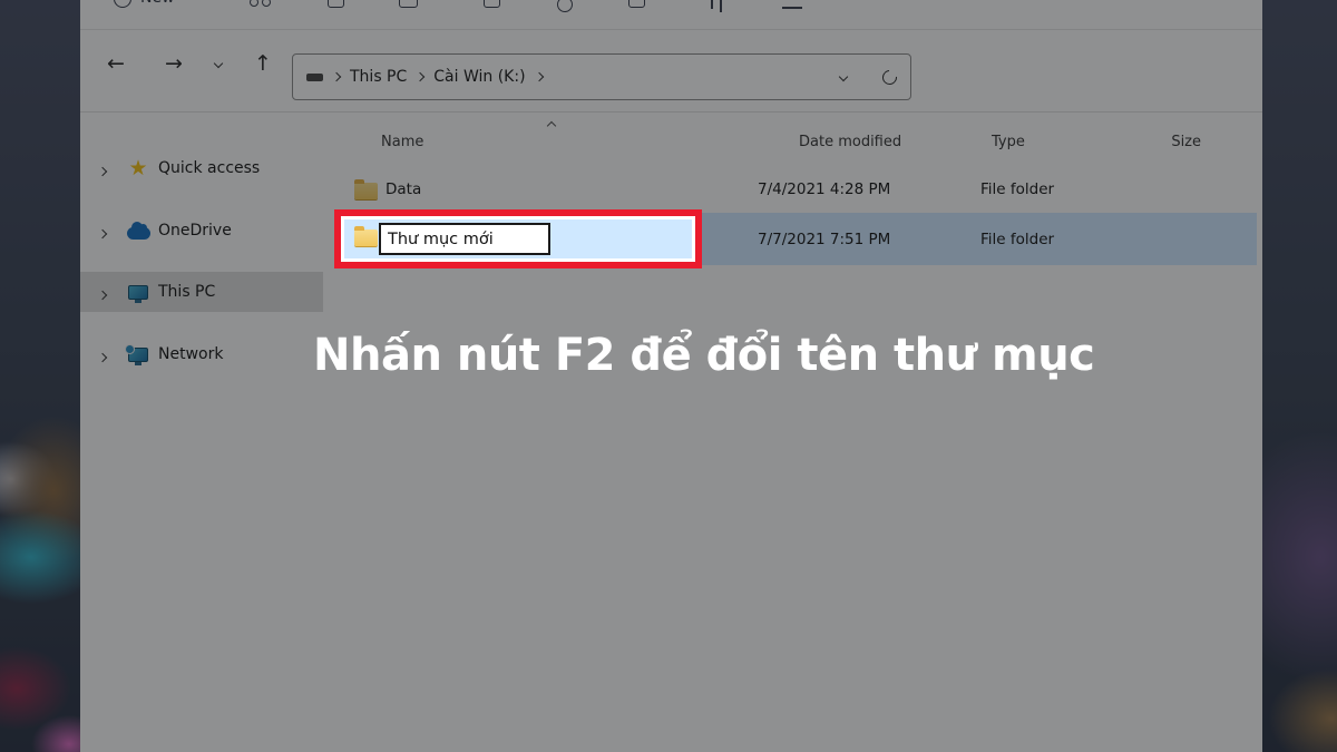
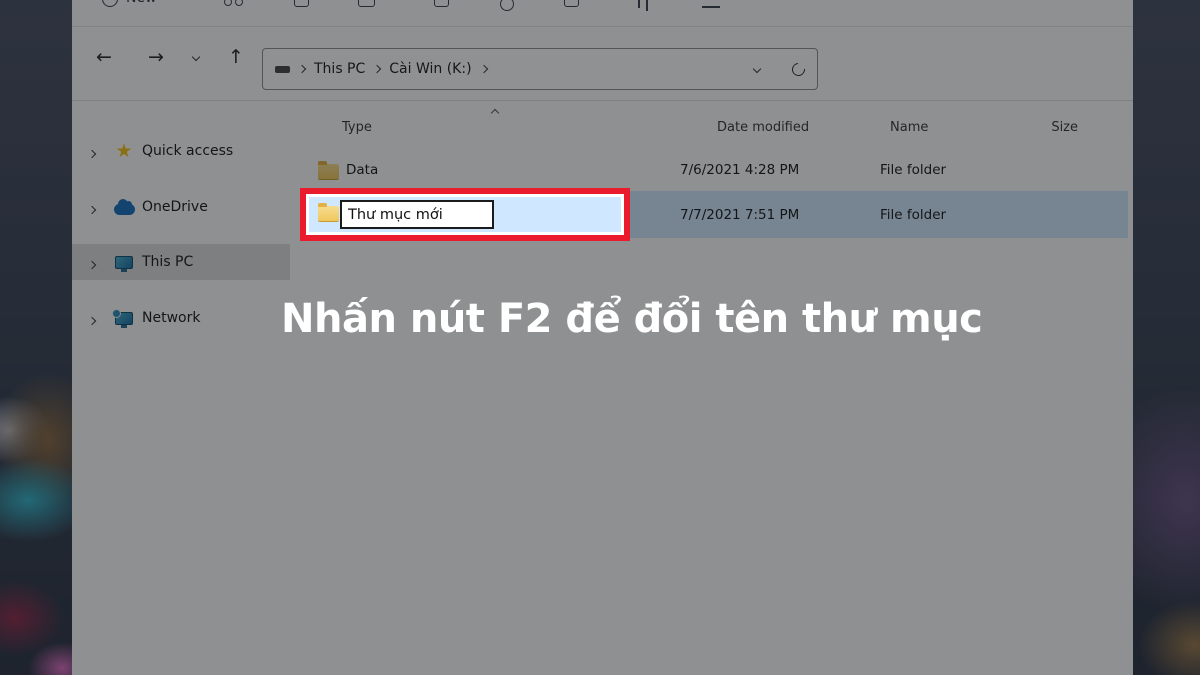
  ←
  →
  ↑
  This PC
  Cài Win (K:)
  ★
  Quick access
  OneDrive
  This PC
  Network
- Name
+ Type
  Date modified
- Type
+ Name
  Size
  Data
- 7/4/2021 4:28 PM
+ 7/6/2021 4:28 PM
  File folder
  7/7/2021 7:51 PM
  File folder
  Thư mục mới
  Nhấn nút F2 để đổi tên thư mục
